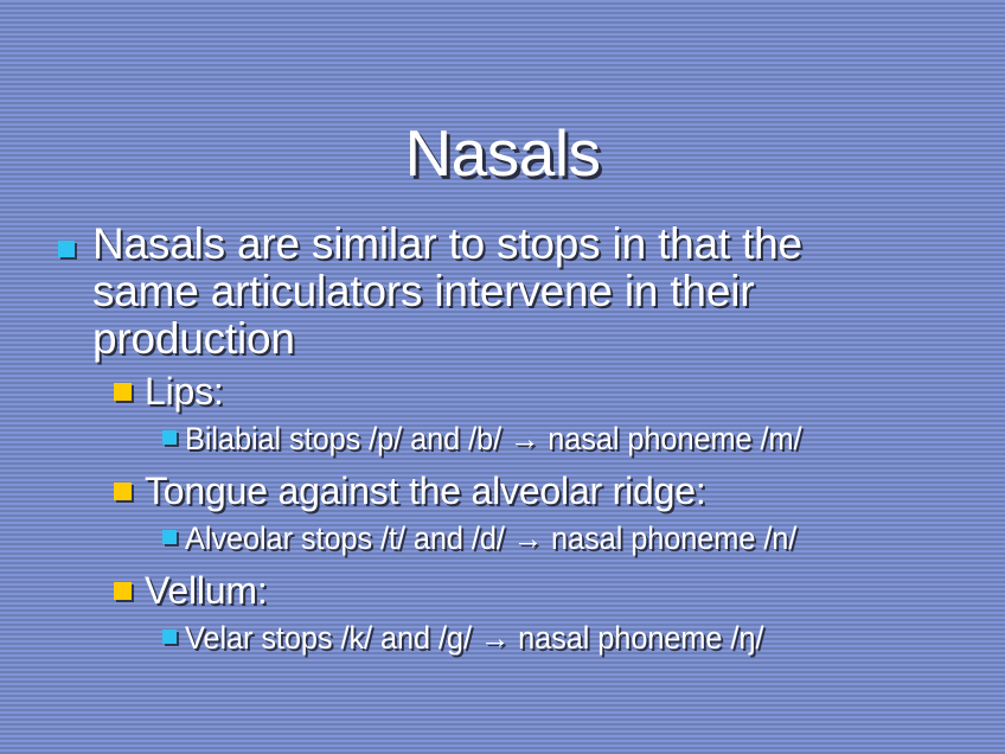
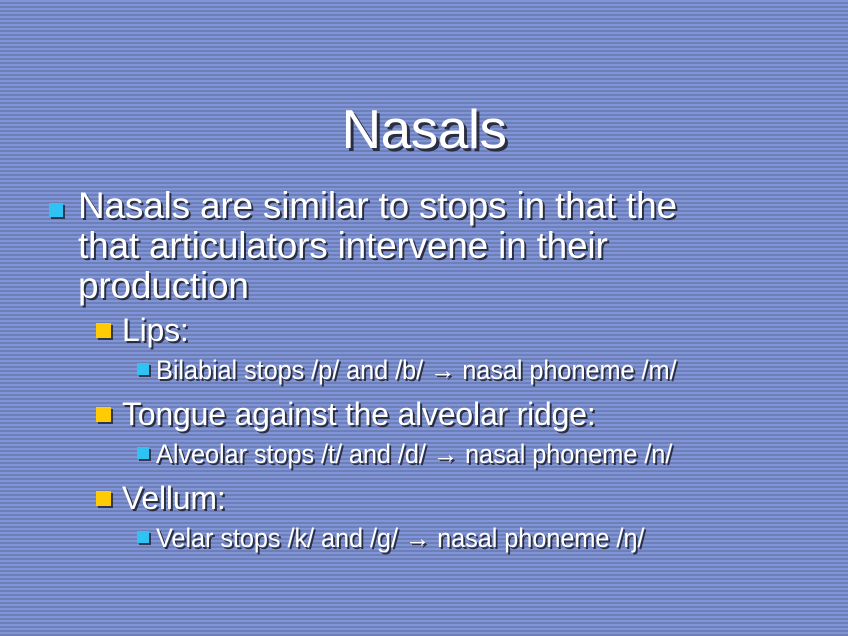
  Nasals
- Nasals are similar to stops in that the same articulators intervene in their production
+ Nasals are similar to stops in that the that articulators intervene in their production
  Lips:
  Bilabial stops /p/ and /b/ → nasal phoneme /m/
  Tongue against the alveolar ridge:
  Alveolar stops /t/ and /d/ → nasal phoneme /n/
  Vellum:
  Velar stops /k/ and /g/ → nasal phoneme /ŋ/
